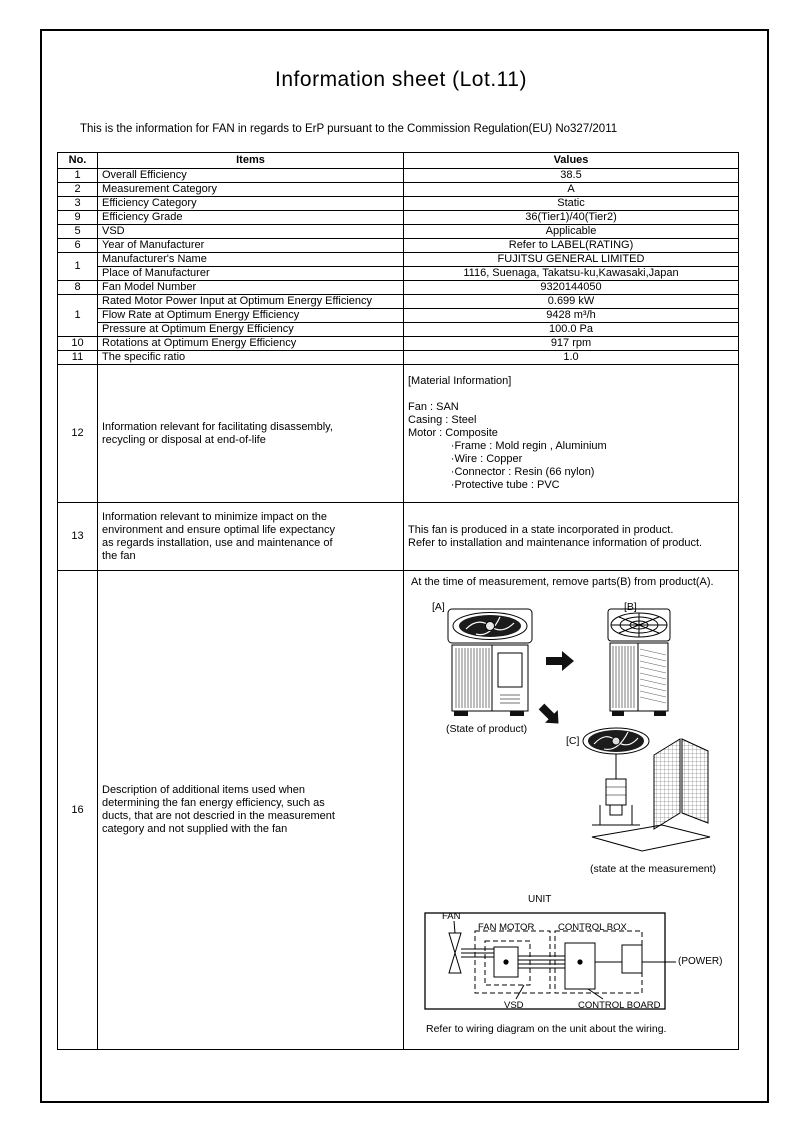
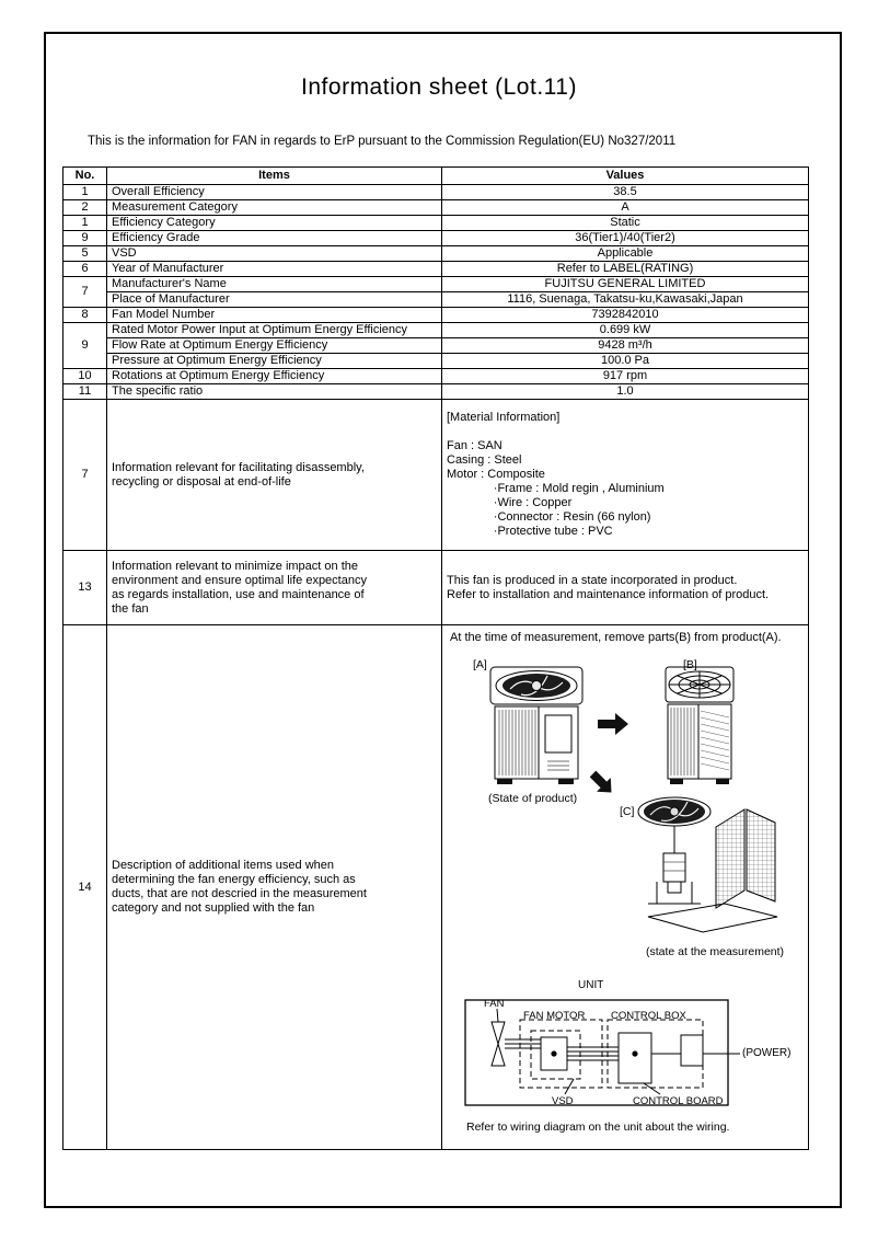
  Information sheet (Lot.11)
  This is the information for FAN in regards to ErP pursuant to the Commission Regulation(EU) No327/2011
  No.	Items	Values
  1	Overall Efficiency	38.5
  2	Measurement Category	A
- 3	Efficiency Category	Static
+ 1	Efficiency Category	Static
  9	Efficiency Grade	36(Tier1)/40(Tier2)
  5	VSD	Applicable
  6	Year of Manufacturer	Refer to LABEL(RATING)
- 1	Manufacturer's Name	FUJITSU GENERAL LIMITED
+ 7	Manufacturer's Name	FUJITSU GENERAL LIMITED
  Place of Manufacturer	1116, Suenaga, Takatsu-ku,Kawasaki,Japan
- 8	Fan Model Number	9320144050
+ 8	Fan Model Number	7392842010
- 1	Rated Motor Power Input at Optimum Energy Efficiency	0.699 kW
+ 9	Rated Motor Power Input at Optimum Energy Efficiency	0.699 kW
  Flow Rate at Optimum Energy Efficiency	9428 m³/h
  Pressure at Optimum Energy Efficiency	100.0 Pa
  10	Rotations at Optimum Energy Efficiency	917 rpm
  11	The specific ratio	1.0
- 12	Information relevant for facilitating disassembly, recycling or disposal at end-of-life	[Material Information] Fan : SAN Casing : Steel Motor : Composite ·Frame : Mold regin , Aluminium ·Wire : Copper ·Connector : Resin (66 nylon) ·Protective tube : PVC
+ 7	Information relevant for facilitating disassembly, recycling or disposal at end-of-life	[Material Information] Fan : SAN Casing : Steel Motor : Composite ·Frame : Mold regin , Aluminium ·Wire : Copper ·Connector : Resin (66 nylon) ·Protective tube : PVC
  13	Information relevant to minimize impact on the environment and ensure optimal life expectancy as regards installation, use and maintenance of the fan	This fan is produced in a state incorporated in product. Refer to installation and maintenance information of product.
- 16	Description of additional items used when determining the fan energy efficiency, such as ducts, that are not descried in the measurement category and not supplied with the fan	At the time of measurement, remove parts(B) from product(A). [A] [B] (State of product) [C] (state at the measurement) UNIT FAN FAN MOTOR CONTROL BOX VSD CONTROL BOARD (POWER) Refer to wiring diagram on the unit about the wiring.
+ 14	Description of additional items used when determining the fan energy efficiency, such as ducts, that are not descried in the measurement category and not supplied with the fan	At the time of measurement, remove parts(B) from product(A). [A] [B] (State of product) [C] (state at the measurement) UNIT FAN FAN MOTOR CONTROL BOX VSD CONTROL BOARD (POWER) Refer to wiring diagram on the unit about the wiring.
